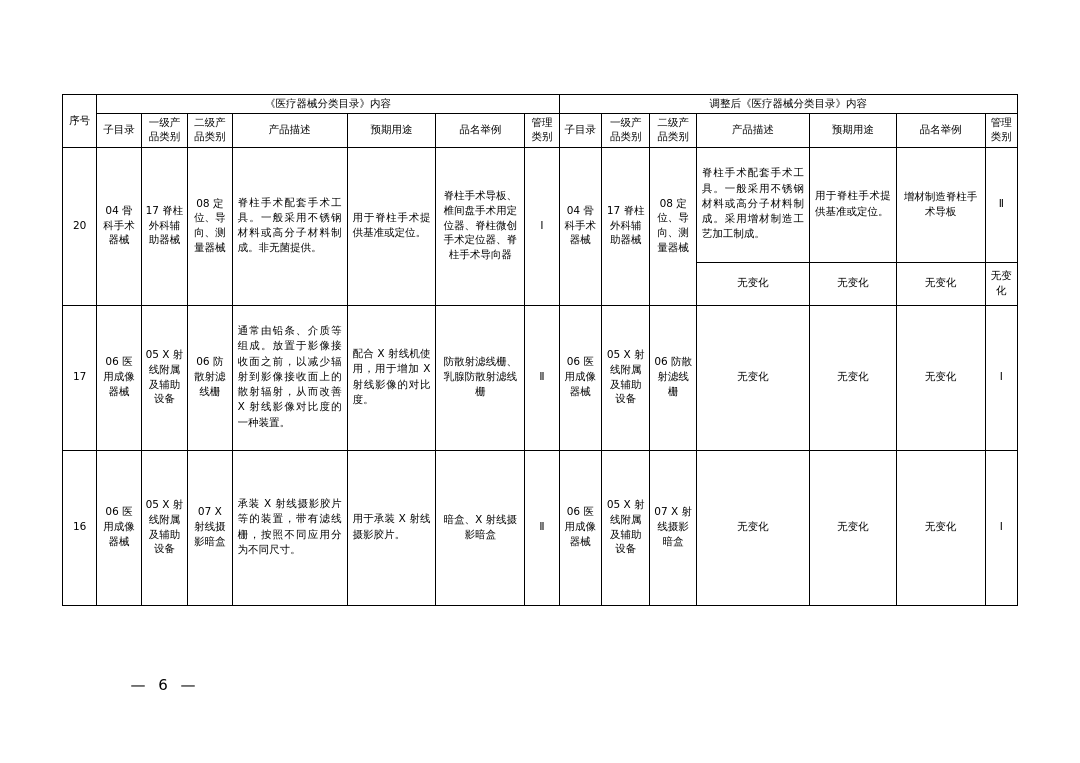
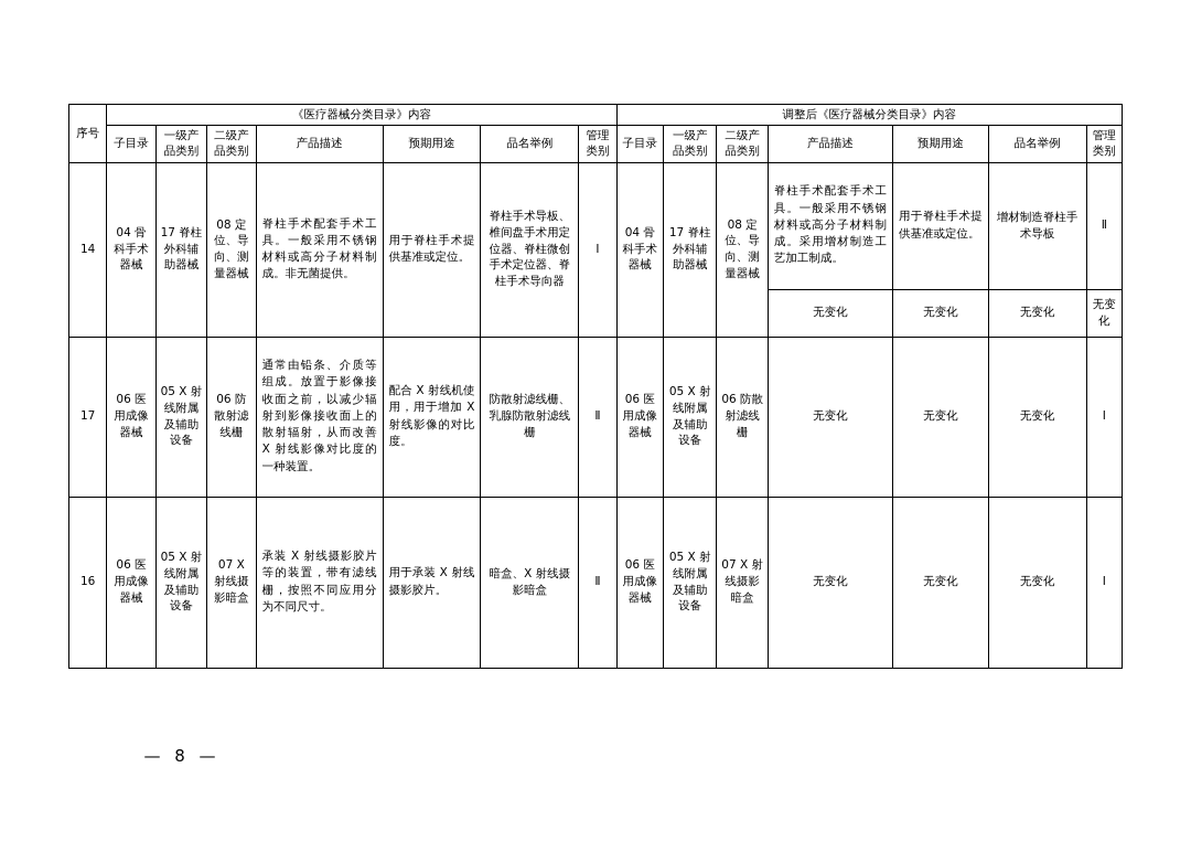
  序号	《医疗器械分类目录》内容	调整后《医疗器械分类目录》内容
  子目录	一级产品类别	二级产品类别	产品描述	预期用途	品名举例	管理类别	子目录	一级产品类别	二级产品类别	产品描述	预期用途	品名举例	管理类别
- 20	04 骨科手术器械	17 脊柱外科辅助器械	08 定位、导向、测量器械	脊柱手术配套手术工具。一般采用不锈钢材料或高分子材料制成。非无菌提供。	用于脊柱手术提供基准或定位。	脊柱手术导板、椎间盘手术用定位器、脊柱微创手术定位器、脊柱手术导向器	Ⅰ	04 骨科手术器械	17 脊柱外科辅助器械	08 定位、导向、测量器械	脊柱手术配套手术工具。一般采用不锈钢材料或高分子材料制成。采用增材制造工艺加工制成。	用于脊柱手术提供基准或定位。	增材制造脊柱手术导板	Ⅱ
+ 14	04 骨科手术器械	17 脊柱外科辅助器械	08 定位、导向、测量器械	脊柱手术配套手术工具。一般采用不锈钢材料或高分子材料制成。非无菌提供。	用于脊柱手术提供基准或定位。	脊柱手术导板、椎间盘手术用定位器、脊柱微创手术定位器、脊柱手术导向器	Ⅰ	04 骨科手术器械	17 脊柱外科辅助器械	08 定位、导向、测量器械	脊柱手术配套手术工具。一般采用不锈钢材料或高分子材料制成。采用增材制造工艺加工制成。	用于脊柱手术提供基准或定位。	增材制造脊柱手术导板	Ⅱ
  无变化	无变化	无变化	无变化
  17	06 医用成像器械	05 X 射线附属及辅助设备	06 防散射滤线栅	通常由铅条、介质等组成。放置于影像接收面之前，以减少辐射到影像接收面上的散射辐射，从而改善 X 射线影像对比度的一种装置。	配合 X 射线机使用，用于增加 X 射线影像的对比度。	防散射滤线栅、乳腺防散射滤线栅	Ⅱ	06 医用成像器械	05 X 射线附属及辅助设备	06 防散射滤线栅	无变化	无变化	无变化	Ⅰ
  16	06 医用成像器械	05 X 射线附属及辅助设备	07 X 射线摄影暗盒	承装 X 射线摄影胶片等的装置，带有滤线栅，按照不同应用分为不同尺寸。	用于承装 X 射线摄影胶片。	暗盒、X 射线摄影暗盒	Ⅱ	06 医用成像器械	05 X 射线附属及辅助设备	07 X 射线摄影暗盒	无变化	无变化	无变化	Ⅰ
- — 6 —
+ — 8 —
